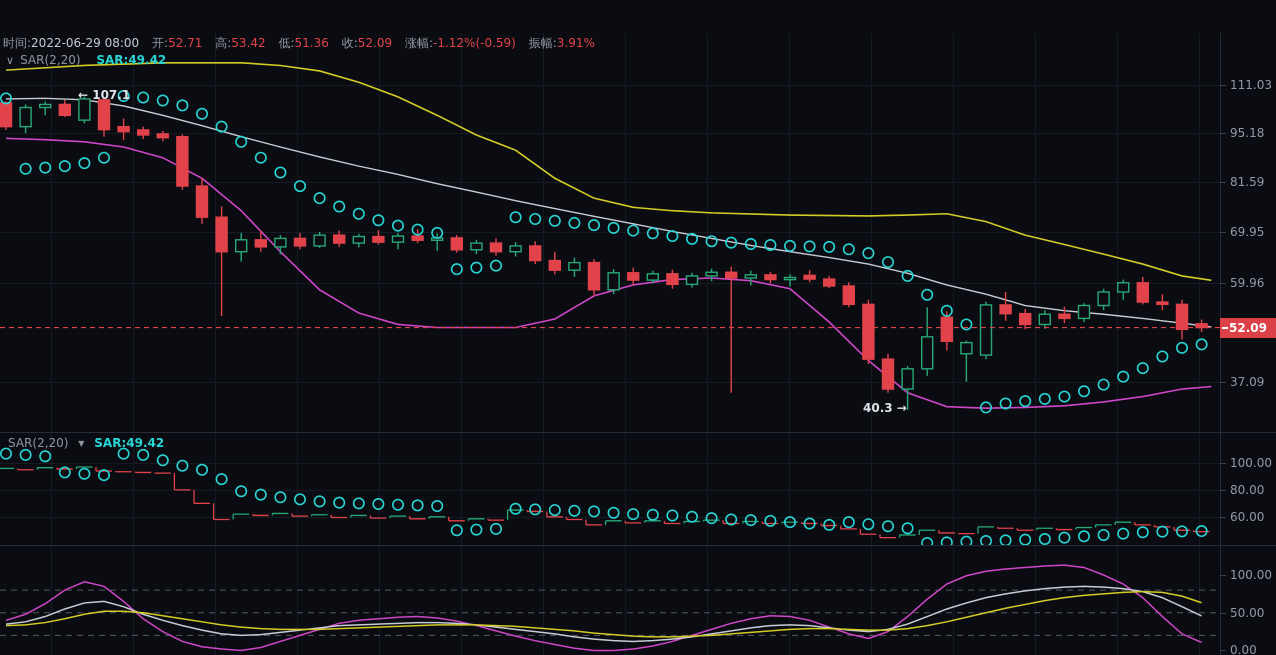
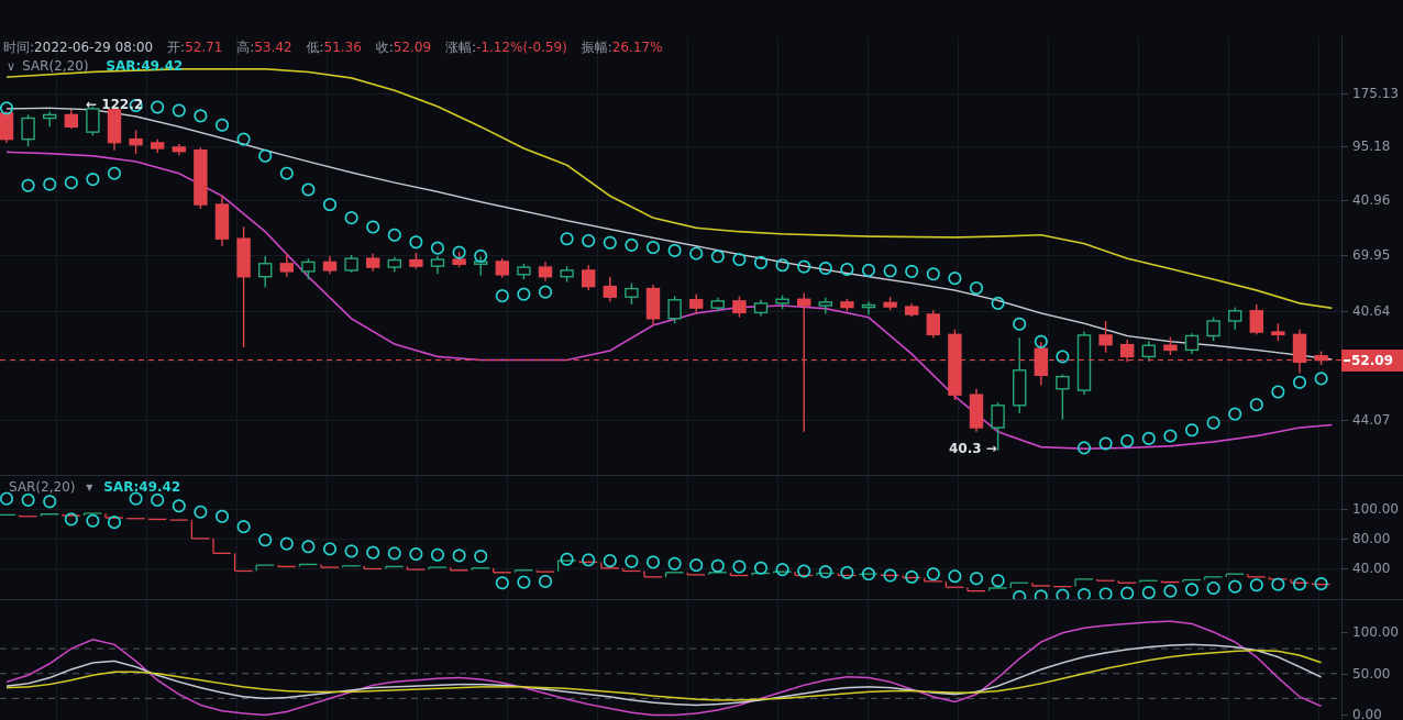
- 时间:2022-06-29 08:00 开:52.71 高:53.42 低:51.36 收:52.09 涨幅:-1.12%(-0.59) 振幅:3.91%
+ 时间:2022-06-29 08:00 开:52.71 高:53.42 低:51.36 收:52.09 涨幅:-1.12%(-0.59) 振幅:26.17%
  ∨ SAR(2,20) SAR:49.42
  SAR(2,20) ▼ SAR:49.42
- 111.03
+ 175.13
  95.18
- 81.59
+ 40.96
  69.95
- 59.96
+ 40.64
- 37.09
+ 44.07
  52.09
  100.00
  80.00
- 60.00
+ 40.00
  100.00
  50.00
  0.00
- ← 107.1
+ ← 122.2
  40.3 →
